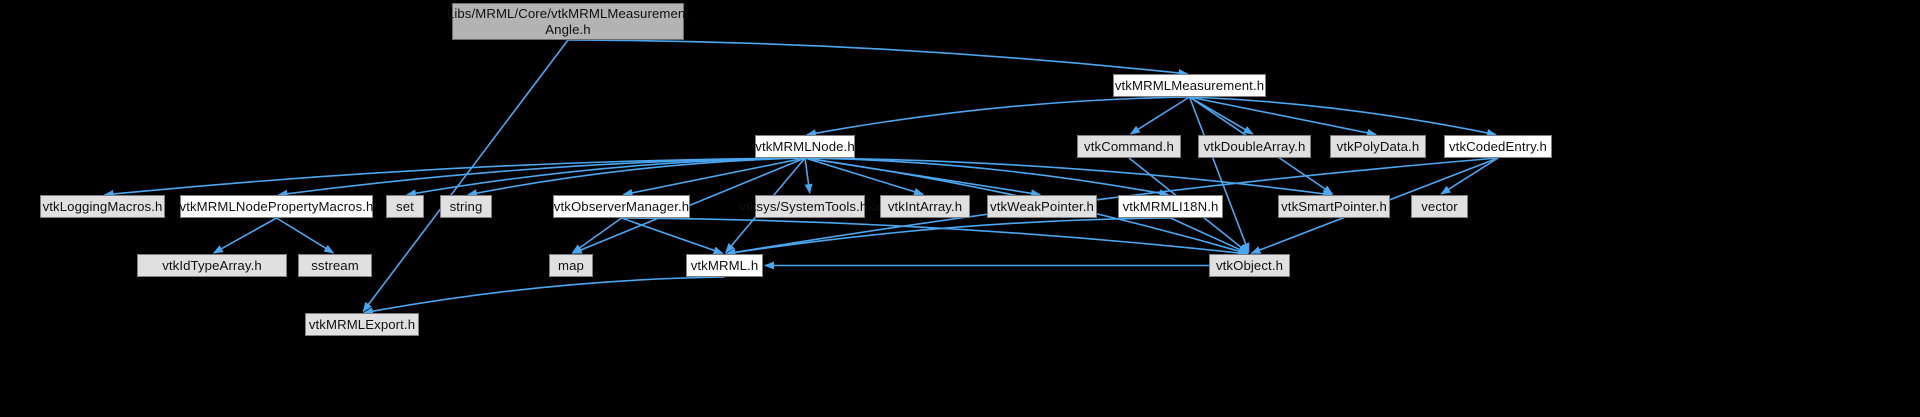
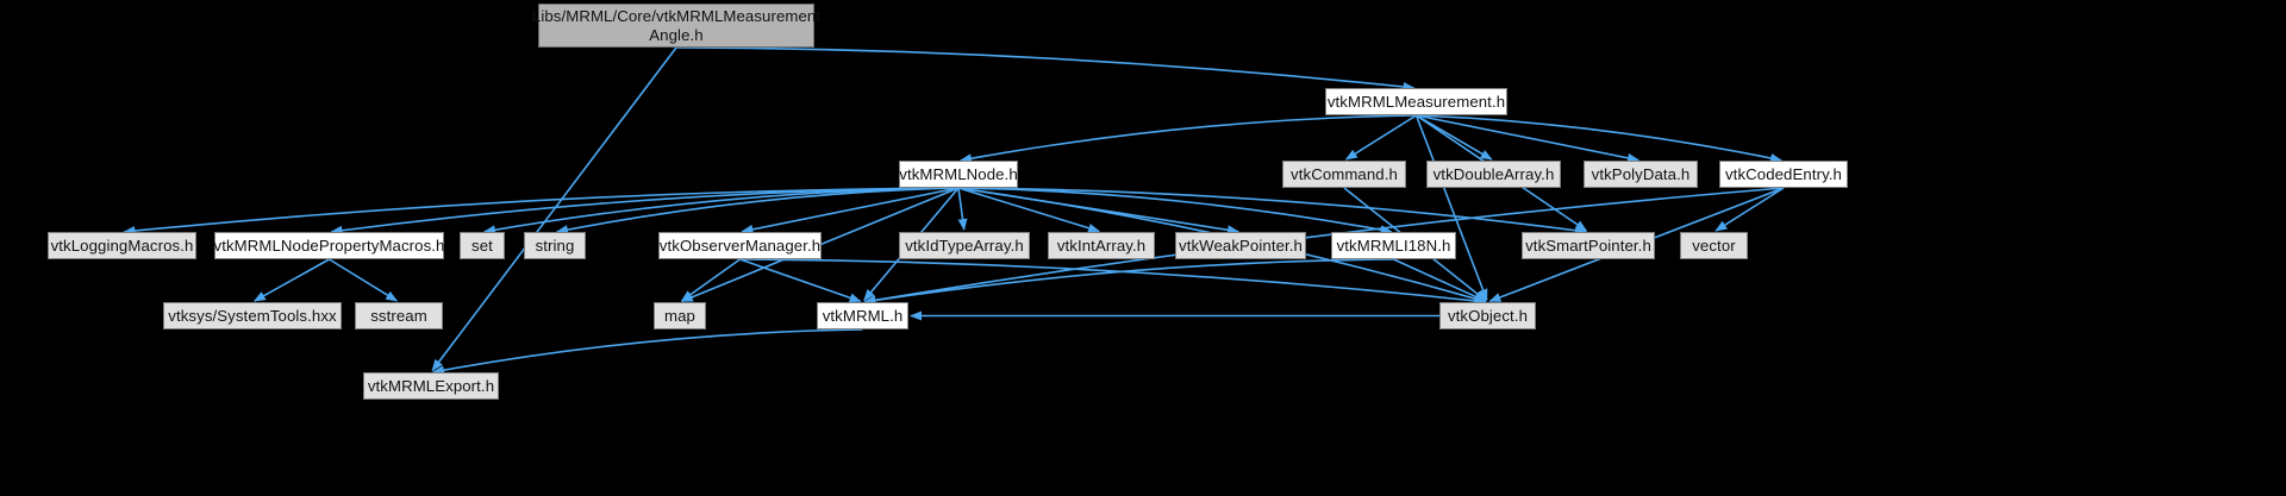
  Libs/MRML/Core/vtkMRMLMeasurement
  Angle.h
  vtkMRMLMeasurement.h
  vtkMRMLNode.h
  vtkCommand.h
  vtkDoubleArray.h
  vtkPolyData.h
  vtkCodedEntry.h
  vtkLoggingMacros.h
  vtkMRMLNodePropertyMacros.h
  set
  string
  vtkObserverManager.h
- vtksys/SystemTools.hxx
+ vtkIdTypeArray.h
  vtkIntArray.h
  vtkWeakPointer.h
  vtkMRMLI18N.h
  vtkSmartPointer.h
  vector
- vtkIdTypeArray.h
+ vtksys/SystemTools.hxx
  sstream
  map
  vtkMRML.h
  vtkObject.h
  vtkMRMLExport.h
